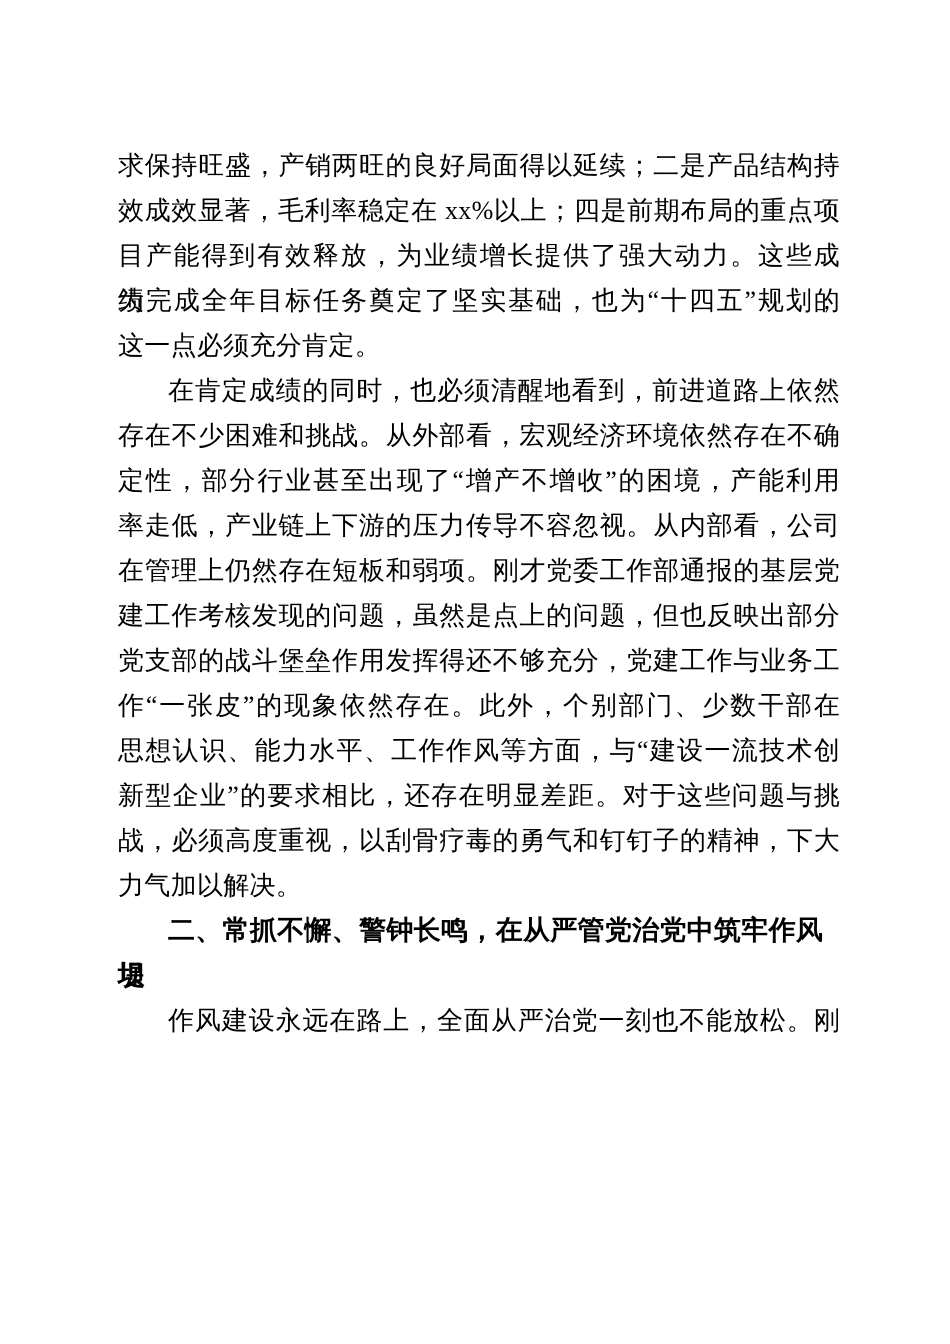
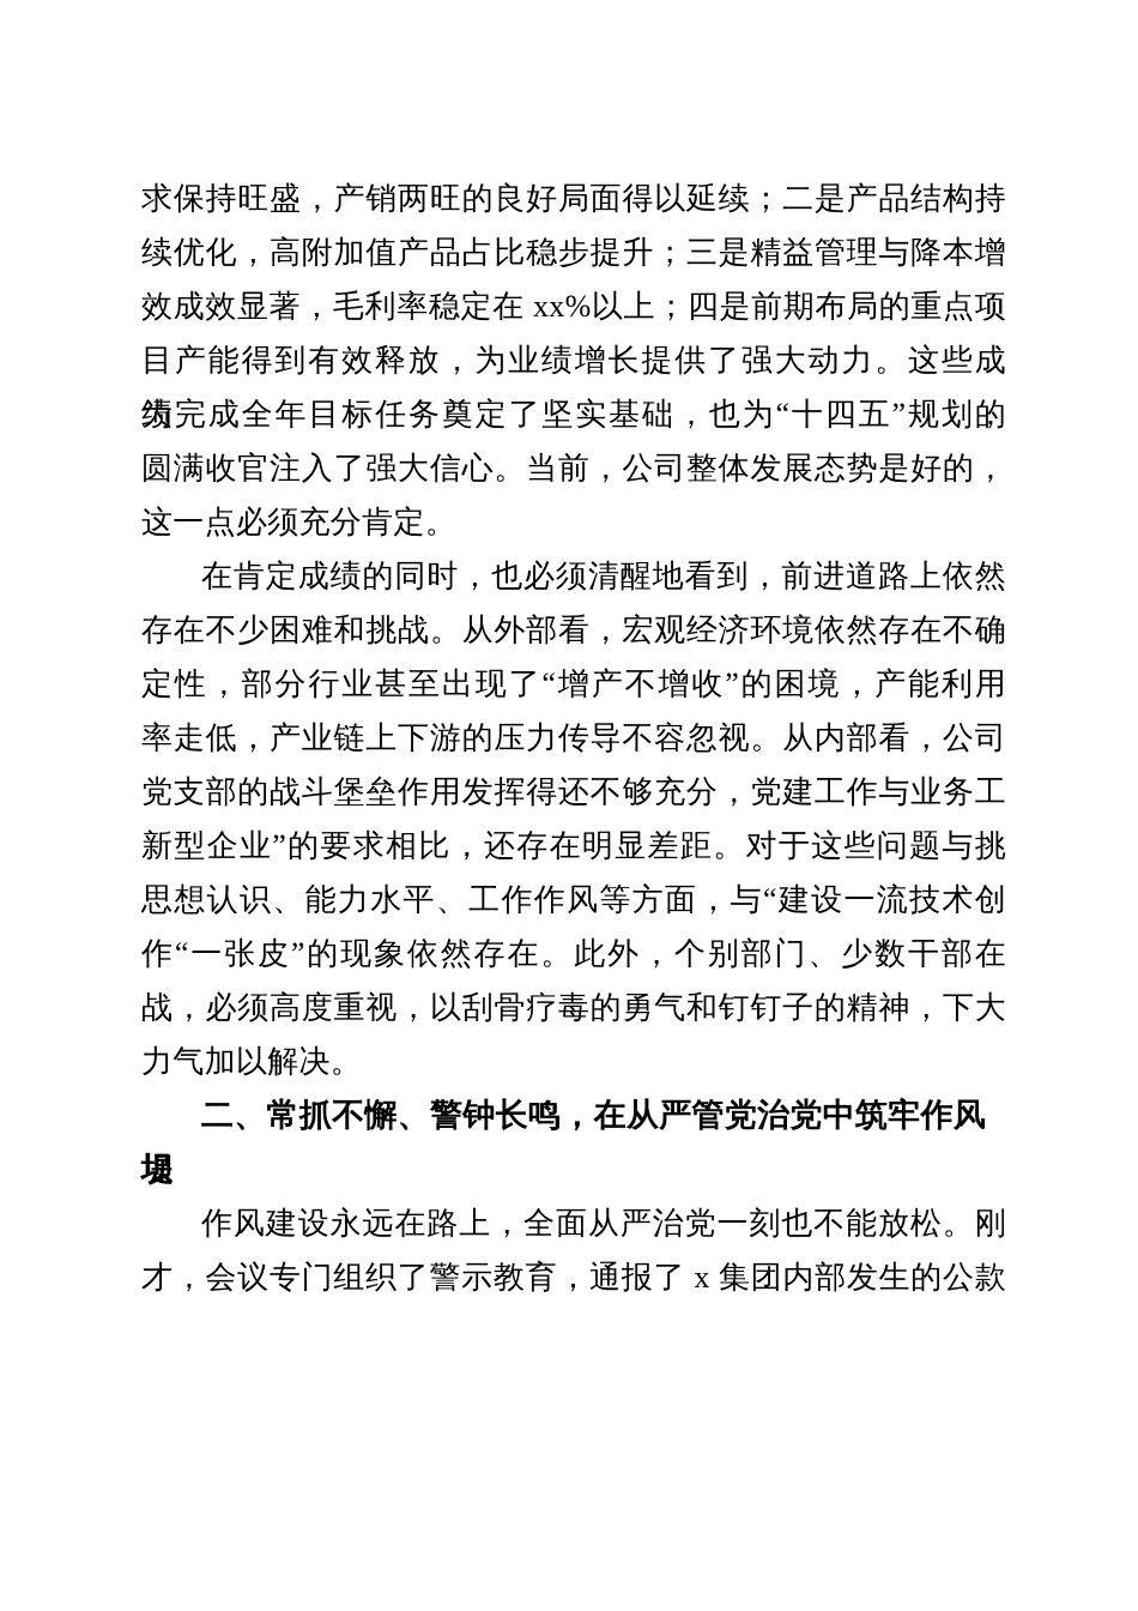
  求保持旺盛，产销两旺的良好局面得以延续；二是产品结构持
+ 续优化，高附加值产品占比稳步提升；三是精益管理与降本增
  效成效显著，毛利率稳定在 xx%以上；四是前期布局的重点项
  目产能得到有效释放，为业绩增长提供了强大动力。这些成绩，
  为完成全年目标任务奠定了坚实基础，也为“十四五”规划的
+ 圆满收官注入了强大信心。当前，公司整体发展态势是好的，
  这一点必须充分肯定。
  在肯定成绩的同时，也必须清醒地看到，前进道路上依然
  存在不少困难和挑战。从外部看，宏观经济环境依然存在不确
  定性，部分行业甚至出现了“增产不增收”的困境，产能利用
  率走低，产业链上下游的压力传导不容忽视。从内部看，公司
- 在管理上仍然存在短板和弱项。刚才党委工作部通报的基层党
- 建工作考核发现的问题，虽然是点上的问题，但也反映出部分
  党支部的战斗堡垒作用发挥得还不够充分，党建工作与业务工
- 作“一张皮”的现象依然存在。此外，个别部门、少数干部在
+ 新型企业”的要求相比，还存在明显差距。对于这些问题与挑
  思想认识、能力水平、工作作风等方面，与“建设一流技术创
- 新型企业”的要求相比，还存在明显差距。对于这些问题与挑
+ 作“一张皮”的现象依然存在。此外，个别部门、少数干部在
  战，必须高度重视，以刮骨疗毒的勇气和钉钉子的精神，下大
  力气加以解决。
  二、常抓不懈、警钟长鸣，在从严管党治党中筑牢作风堤
  坝
  作风建设永远在路上，全面从严治党一刻也不能放松。刚
+ 才，会议专门组织了警示教育，通报了 x 集团内部发生的公款
